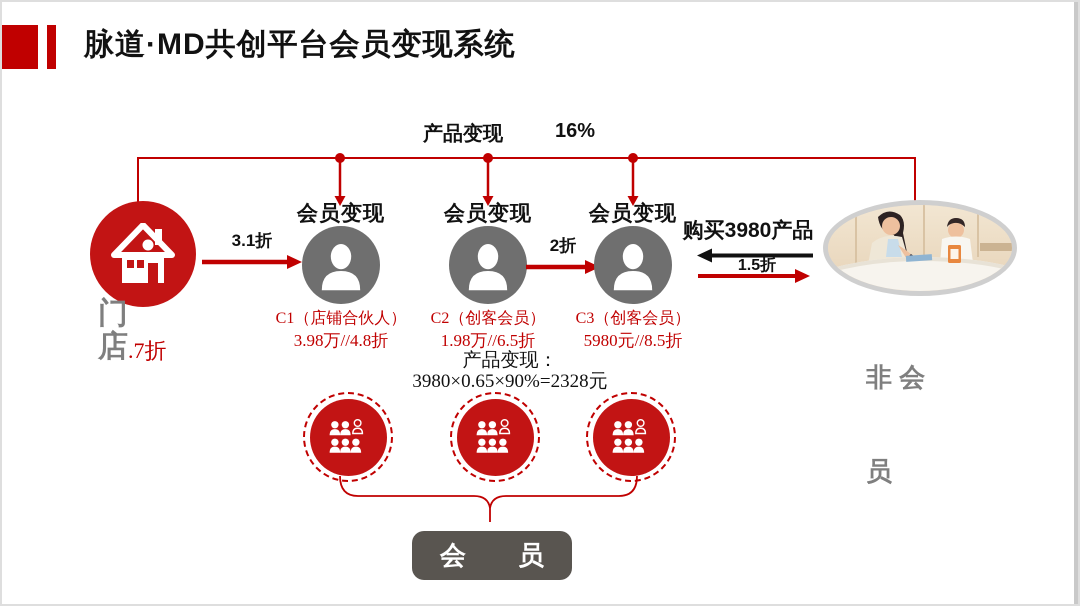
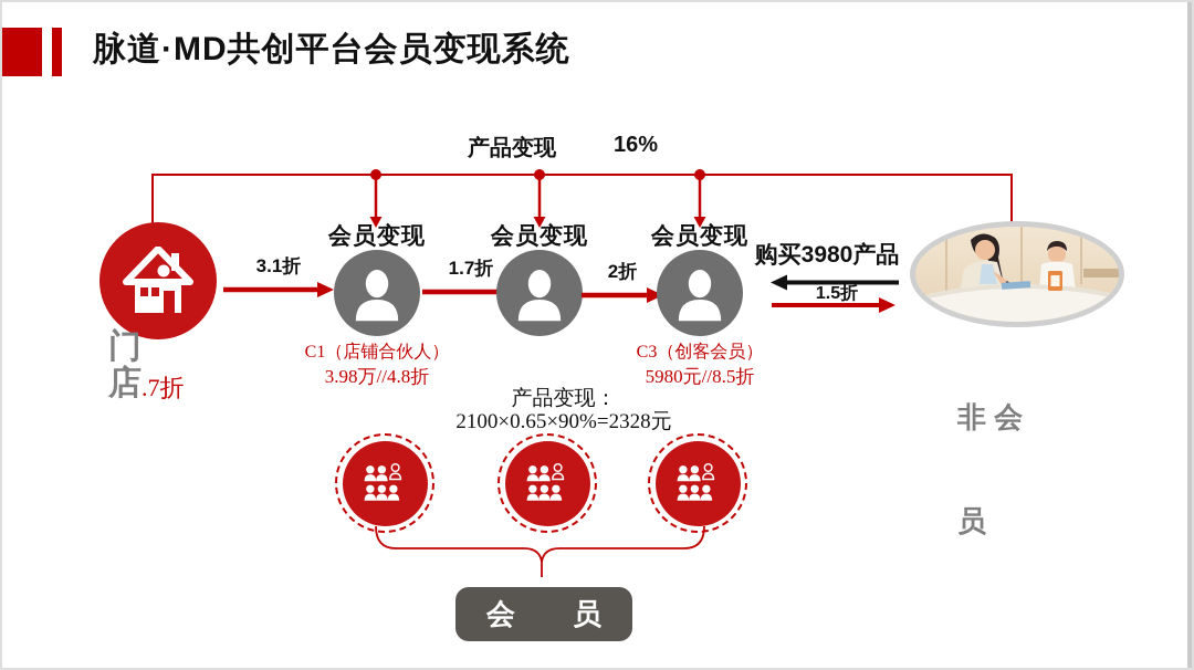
  脉道·MD共创平台会员变现系统
  产品变现
  16%
  门
  店
  .7折
  3.1折
  会员变现
  C1（店铺合伙人）
  3.98万//4.8折
+ 1.7折
  会员变现
- C2（创客会员）
- 1.98万//6.5折
  2折
  会员变现
  C3（创客会员）
  5980元//8.5折
  购买3980产品
  1.5折
  非 会
  员
  产品变现：
- 3980×0.65×90%=2328元
+ 2100×0.65×90%=2328元
  会 员
